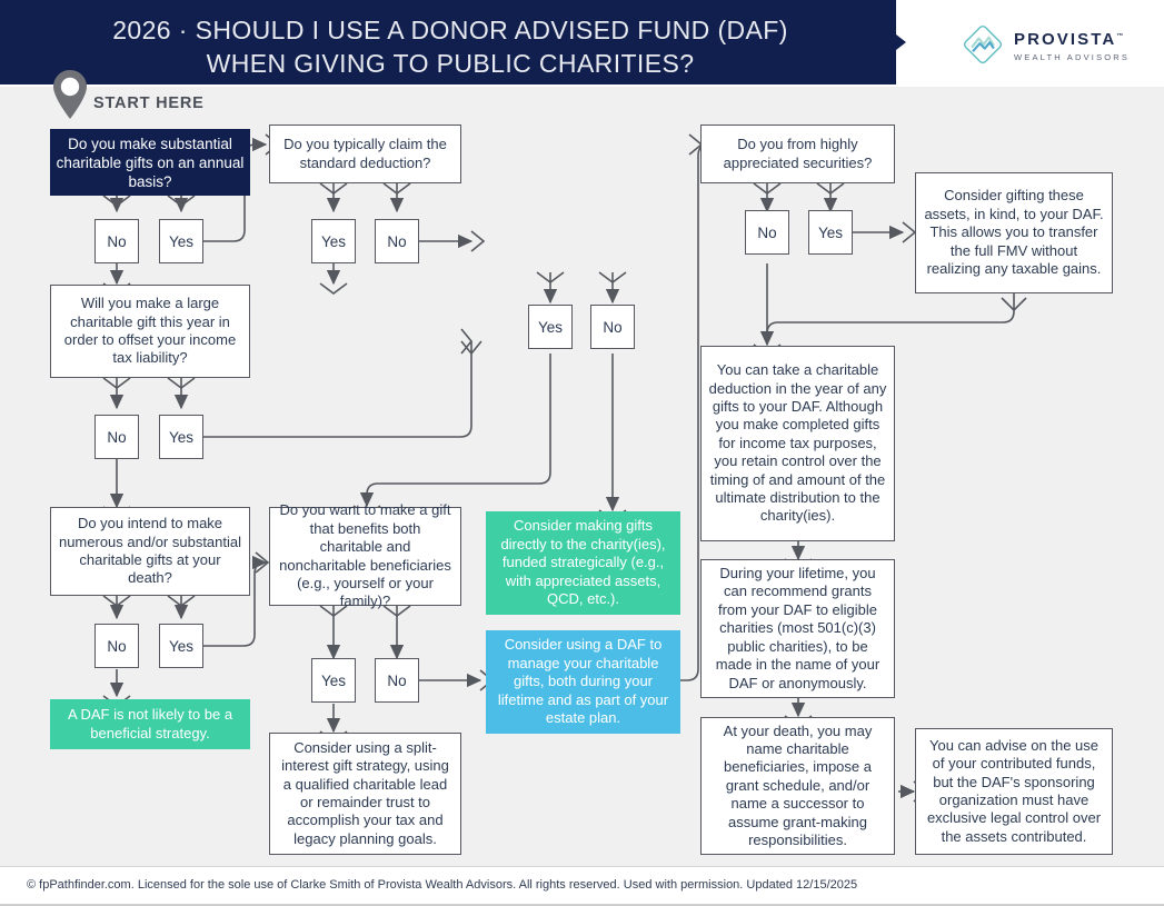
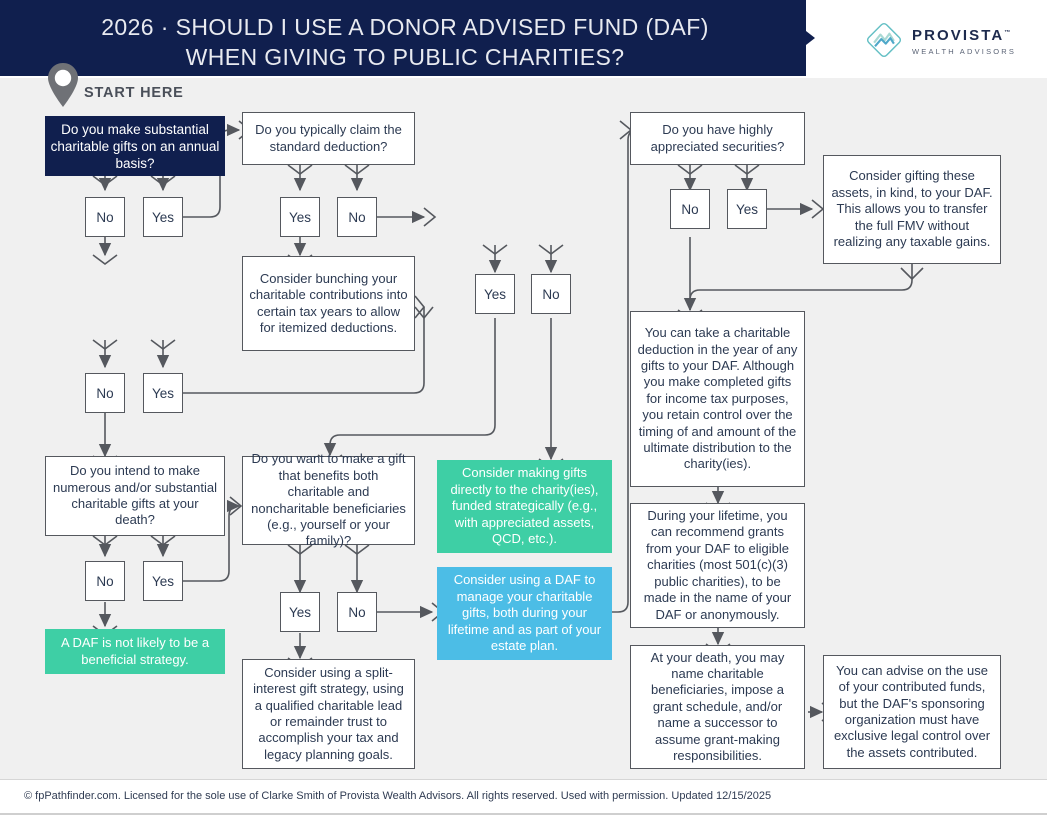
  2026 · SHOULD I USE A DONOR ADVISED FUND (DAF)
  WHEN GIVING TO PUBLIC CHARITIES?
  PROVISTA
  WEALTH ADVISORS
  START HERE
  Do you make substantial charitable gifts on an annual basis?
  No
  Yes
- Will you make a large charitable gift this year in order to offset your income tax liability?
  No
  Yes
  Do you intend to make numerous and/or substantial charitable gifts at your death?
  No
  Yes
  A DAF is not likely to be a beneficial strategy.
  Do you typically claim the standard deduction?
  Yes
  No
+ Consider bunching your charitable contributions into certain tax years to allow for itemized deductions.
  Do you want to make a gift that benefits both charitable and noncharitable beneficiaries (e.g., yourself or your family)?
  Yes
  No
  Consider using a split-interest gift strategy, using a qualified charitable lead or remainder trust to accomplish your tax and legacy planning goals.
  Yes
  No
  Consider making gifts directly to the charity(ies), funded strategically (e.g., with appreciated assets, QCD, etc.).
  Consider using a DAF to manage your charitable gifts, both during your lifetime and as part of your estate plan.
- Do you from highly appreciated securities?
+ Do you have highly appreciated securities?
  No
  Yes
  Consider gifting these assets, in kind, to your DAF. This allows you to transfer the full FMV without realizing any taxable gains.
  You can take a charitable deduction in the year of any gifts to your DAF. Although you make completed gifts for income tax purposes, you retain control over the timing of and amount of the ultimate distribution to the charity(ies).
  During your lifetime, you can recommend grants from your DAF to eligible charities (most 501(c)(3) public charities), to be made in the name of your DAF or anonymously.
  At your death, you may name charitable beneficiaries, impose a grant schedule, and/or name a successor to assume grant-making responsibilities.
  You can advise on the use of your contributed funds, but the DAF's sponsoring organization must have exclusive legal control over the assets contributed.
  © fpPathfinder.com. Licensed for the sole use of Clarke Smith of Provista Wealth Advisors. All rights reserved. Used with permission. Updated 12/15/2025
